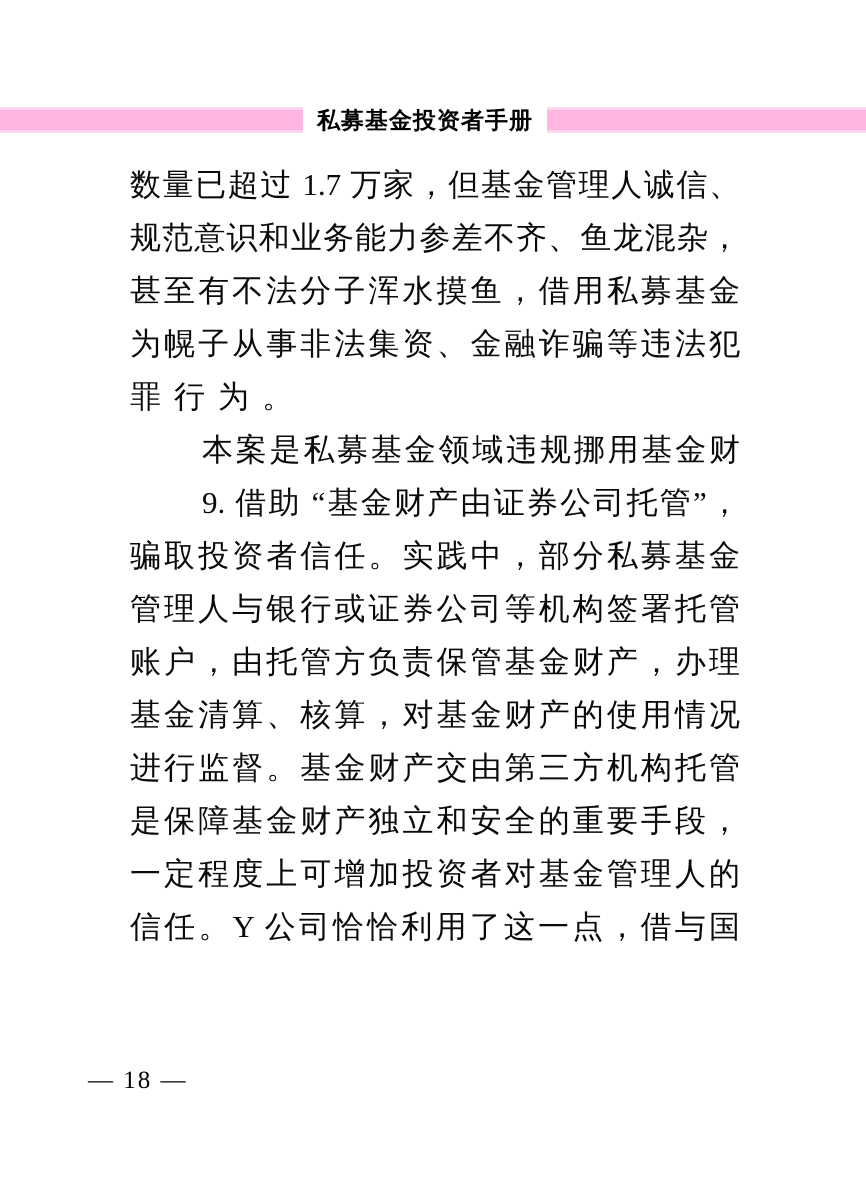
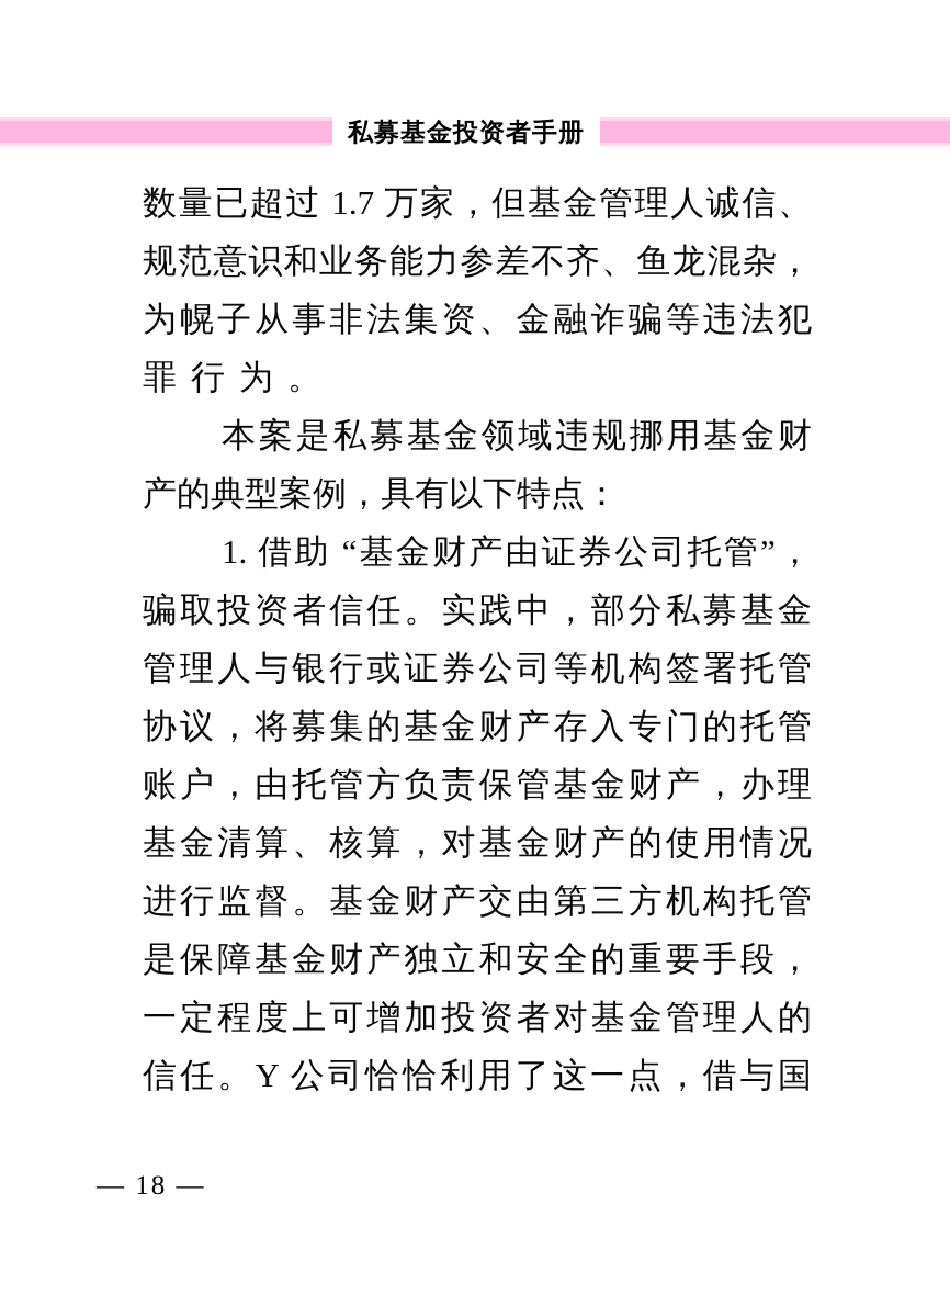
  私募基金投资者手册
  数量已超过 1.7 万家，但基金管理人诚信、
  规范意识和业务能力参差不齐、鱼龙混杂，
- 甚至有不法分子浑水摸鱼，借用私募基金
  为幌子从事非法集资、金融诈骗等违法犯
  罪行为。
  本案是私募基金领域违规挪用基金财
+ 产的典型案例，具有以下特点：
- 9. 借助 “基金财产由证券公司托管”，
+ 1. 借助 “基金财产由证券公司托管”，
  骗取投资者信任。实践中，部分私募基金
  管理人与银行或证券公司等机构签署托管
+ 协议，将募集的基金财产存入专门的托管
  账户，由托管方负责保管基金财产，办理
  基金清算、核算，对基金财产的使用情况
  进行监督。基金财产交由第三方机构托管
  是保障基金财产独立和安全的重要手段，
  一定程度上可增加投资者对基金管理人的
  信任。Y 公司恰恰利用了这一点，借与国
  — 18 —
